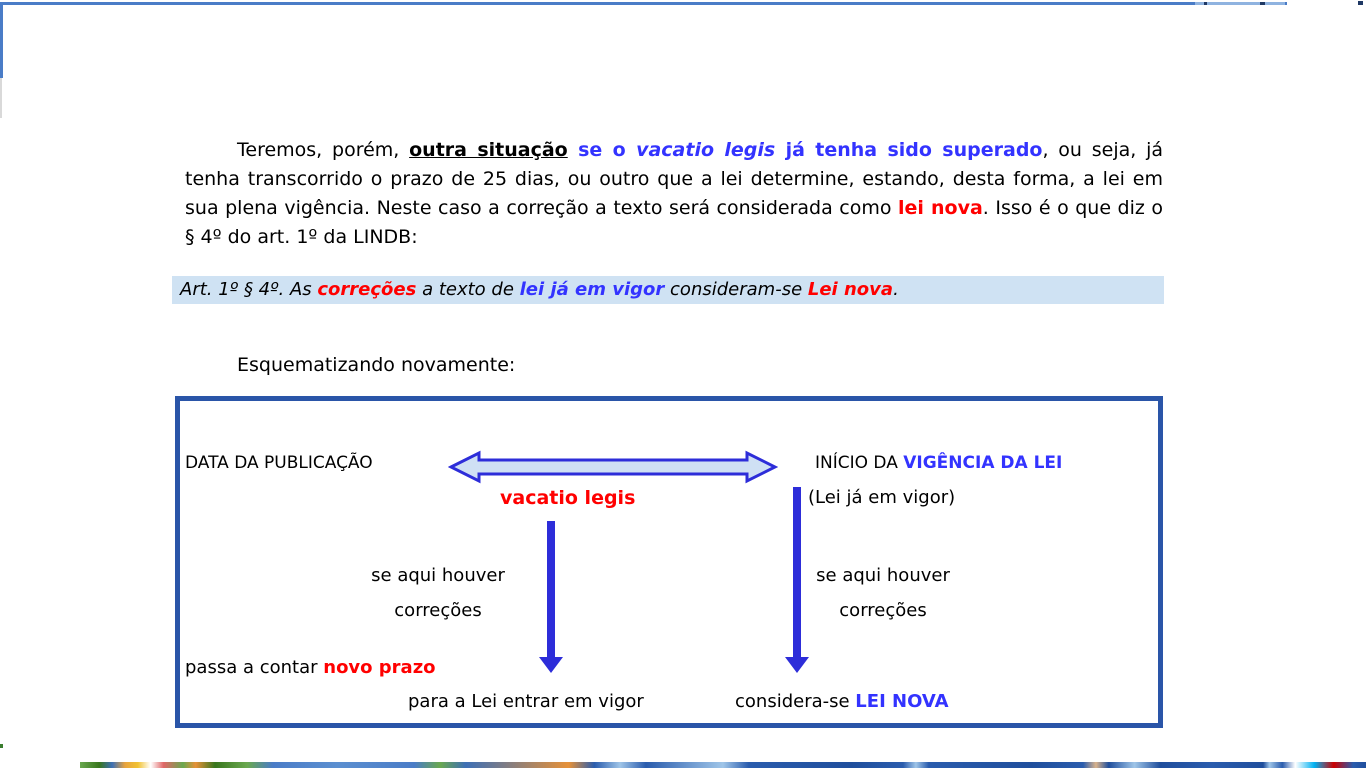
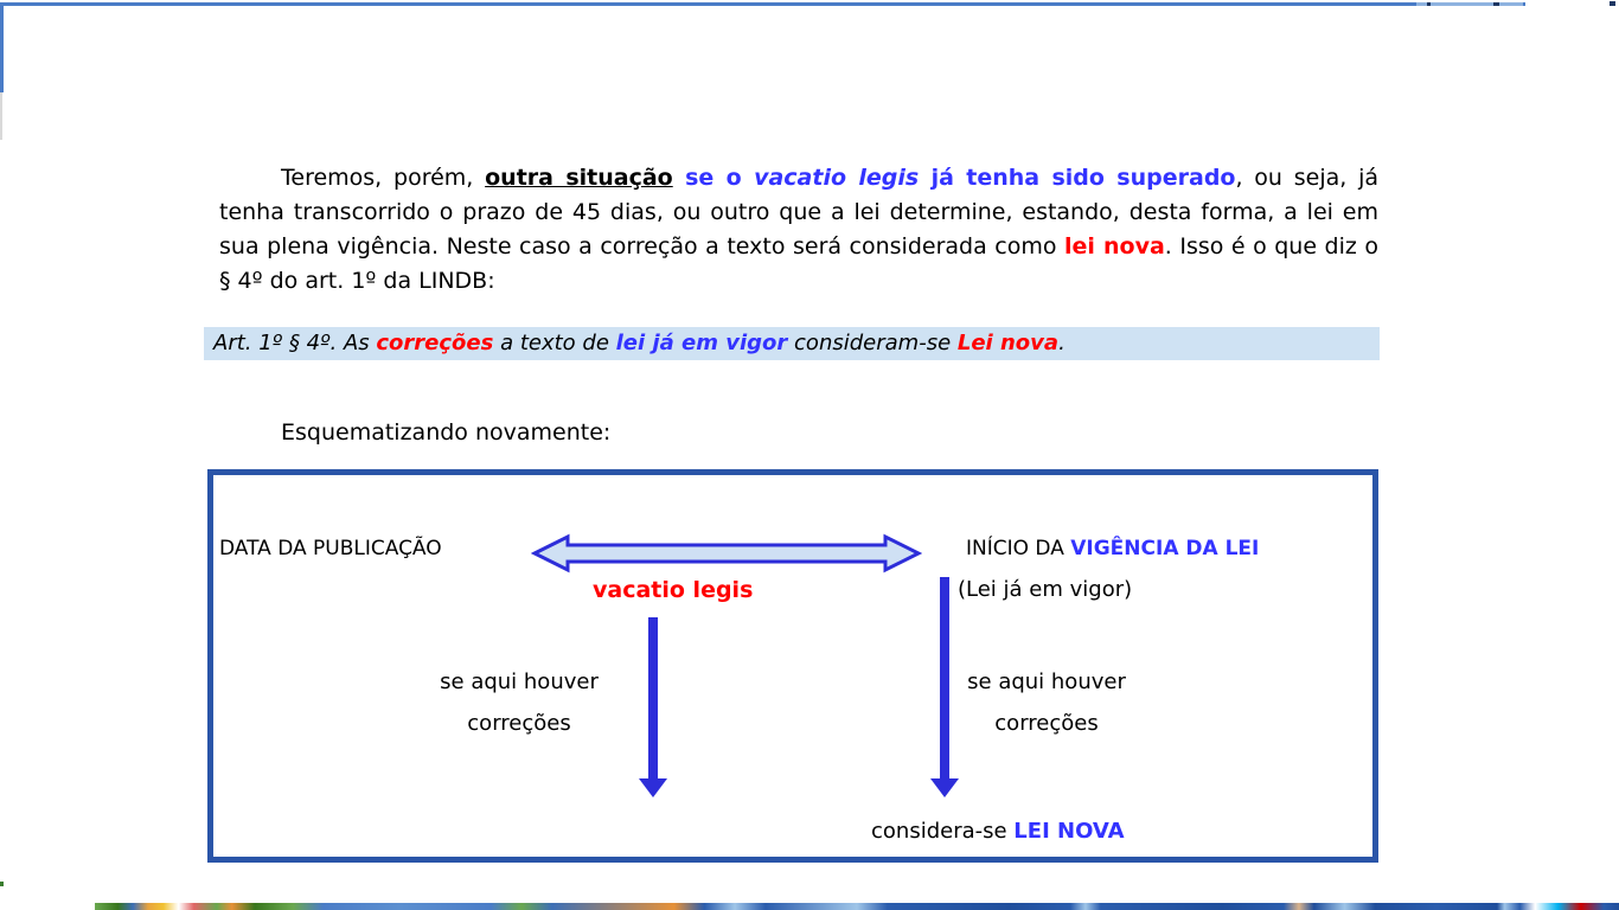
- Teremos, porém, outra situação se o vacatio legis já tenha sido superado, ou seja, já tenha transcorrido o prazo de 25 dias, ou outro que a lei determine, estando, desta forma, a lei em sua plena vigência. Neste caso a correção a texto será considerada como lei nova. Isso é o que diz o § 4º do art. 1º da LINDB:
+ Teremos, porém, outra situação se o vacatio legis já tenha sido superado, ou seja, já tenha transcorrido o prazo de 45 dias, ou outro que a lei determine, estando, desta forma, a lei em sua plena vigência. Neste caso a correção a texto será considerada como lei nova. Isso é o que diz o § 4º do art. 1º da LINDB:
  Art. 1º § 4º. As correções a texto de lei já em vigor consideram-se Lei nova.
  Esquematizando novamente:
  DATA DA PUBLICAÇÃO
  INÍCIO DA VIGÊNCIA DA LEI
  vacatio legis
  (Lei já em vigor)
  se aqui houver
  correções
  se aqui houver
  correções
- passa a contar novo prazo
- para a Lei entrar em vigor
  considera-se LEI NOVA
